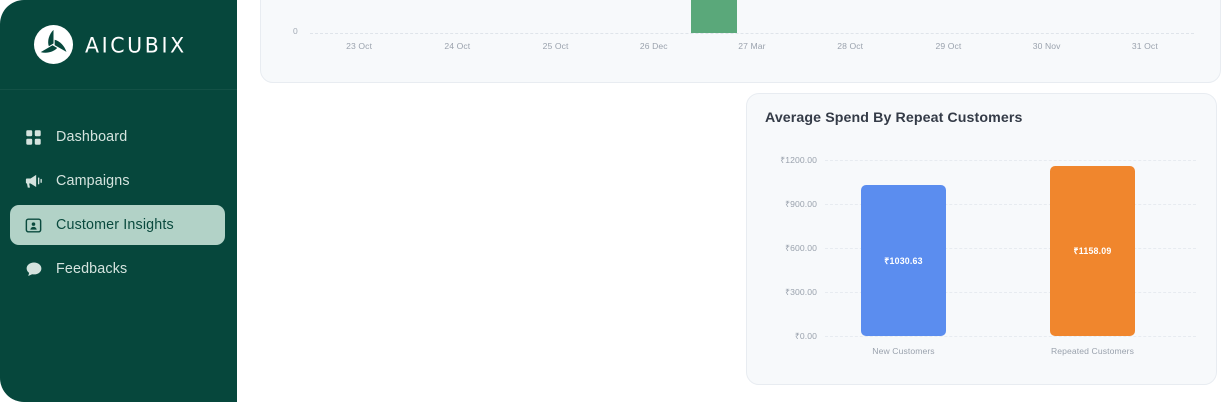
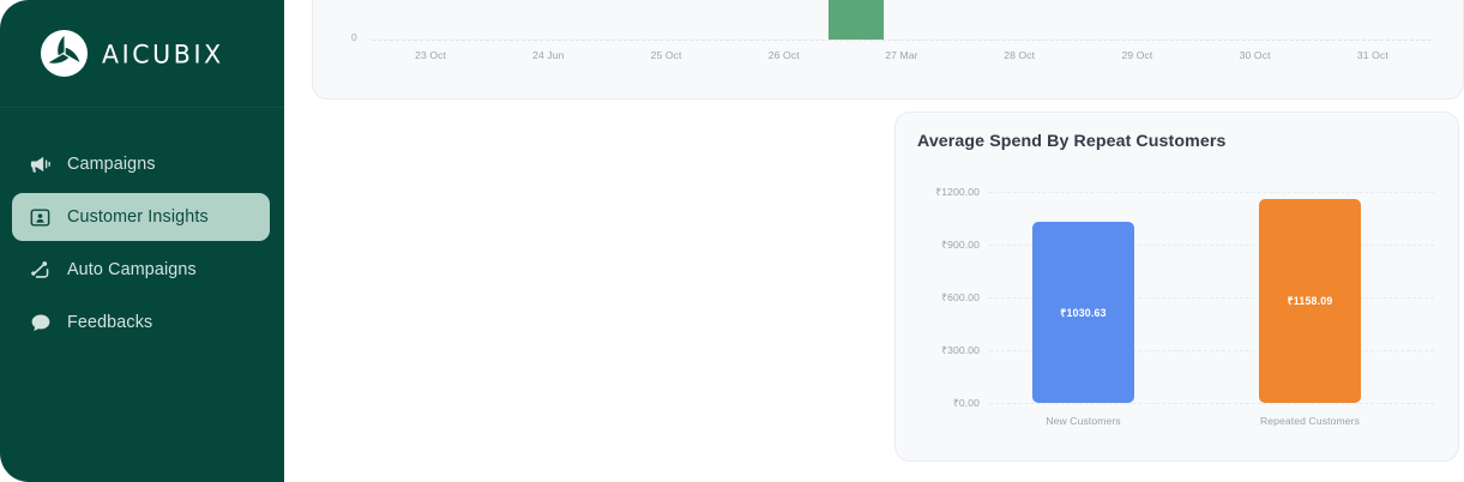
  AICUBIX
- Dashboard
  Campaigns
  Customer Insights
+ Auto Campaigns
  Feedbacks
  0
  23 Oct
- 24 Oct
+ 24 Jun
  25 Oct
- 26 Dec
+ 26 Oct
  27 Mar
  28 Oct
  29 Oct
- 30 Nov
+ 30 Oct
  31 Oct
  Average Spend By Repeat Customers
  ₹1200.00
  ₹900.00
  ₹600.00
  ₹300.00
  ₹0.00
  ₹1030.63
  ₹1158.09
  New Customers
  Repeated Customers
